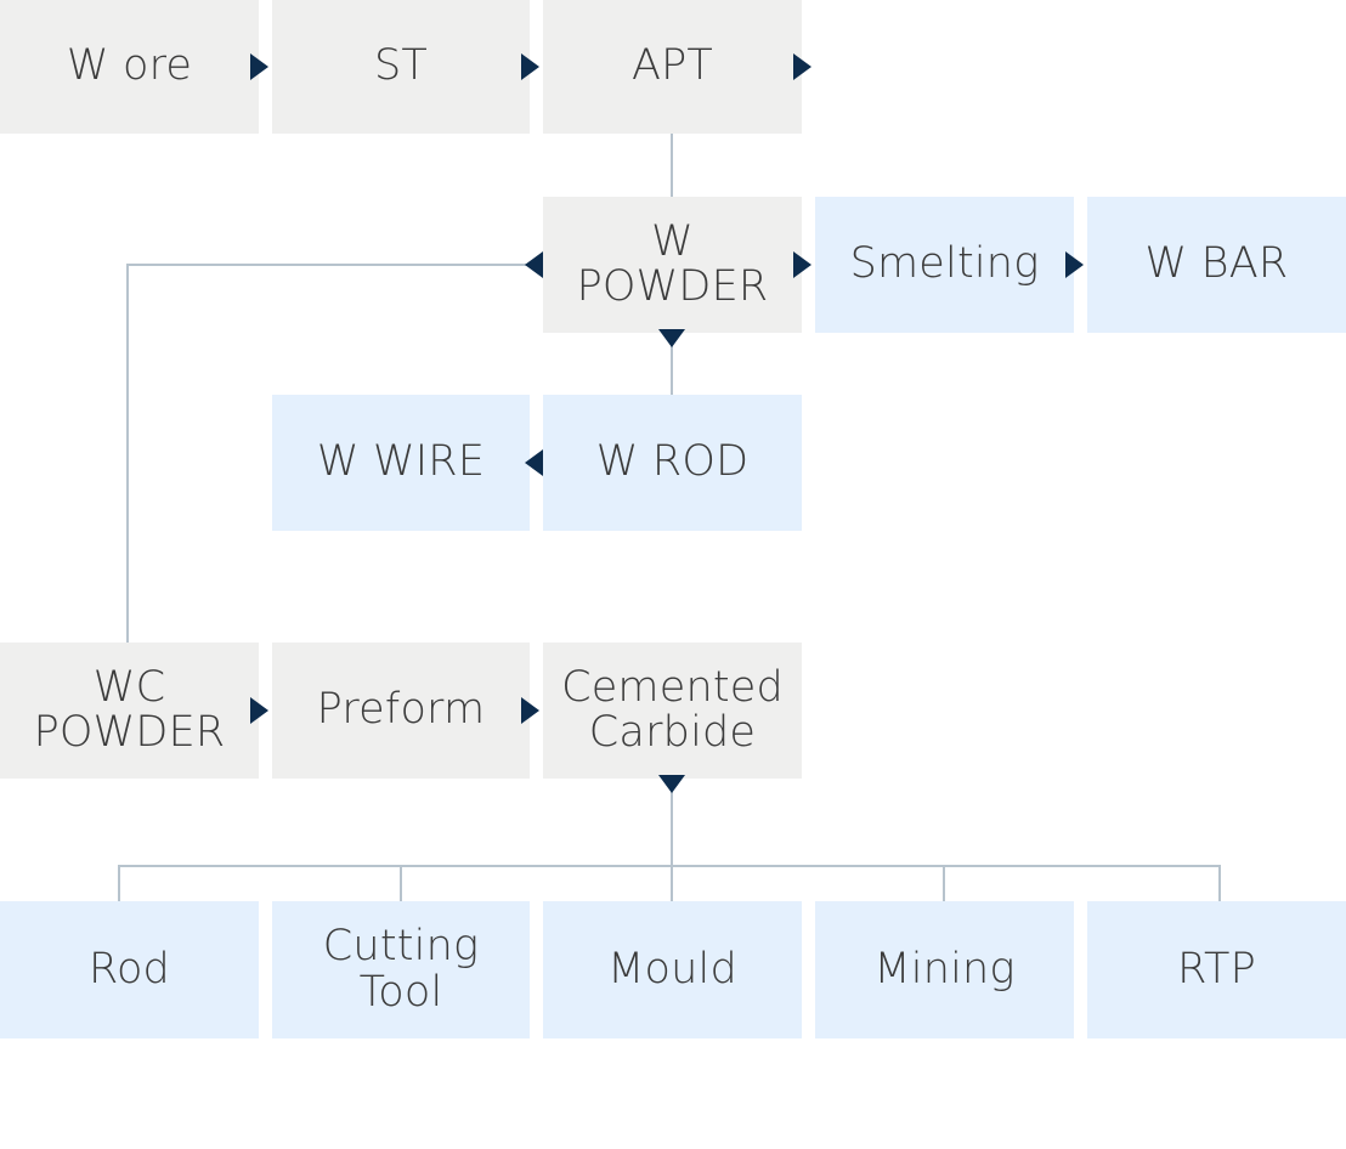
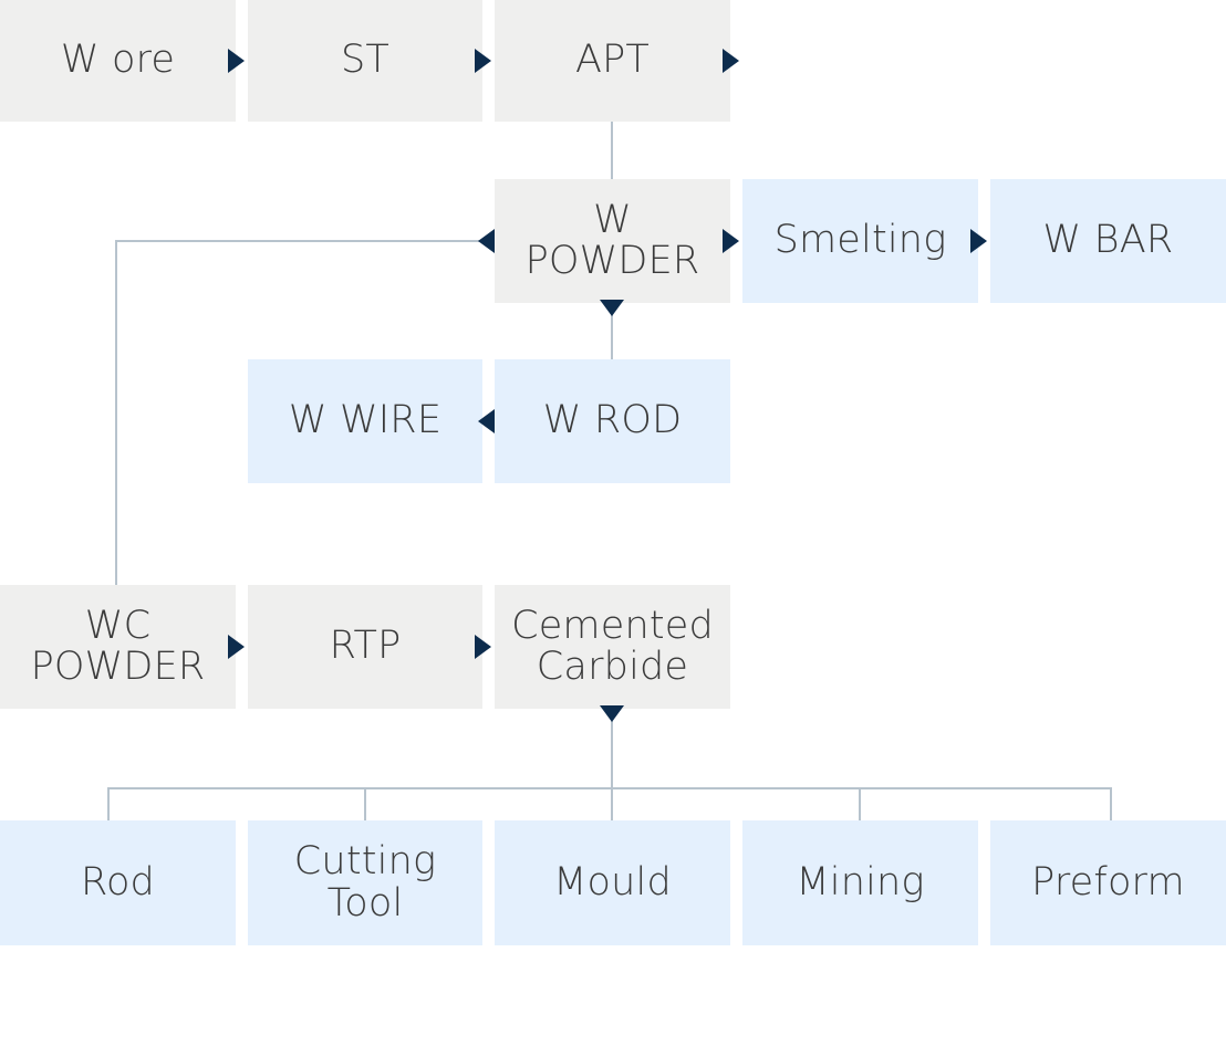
  W ore
  ST
  APT
  W
  POWDER
  Smelting
  W BAR
  W WIRE
  W ROD
  WC
  POWDER
- Preform
+ RTP
  Cemented
  Carbide
  Rod
  Cutting
  Tool
  Mould
  Mining
- RTP
+ Preform
